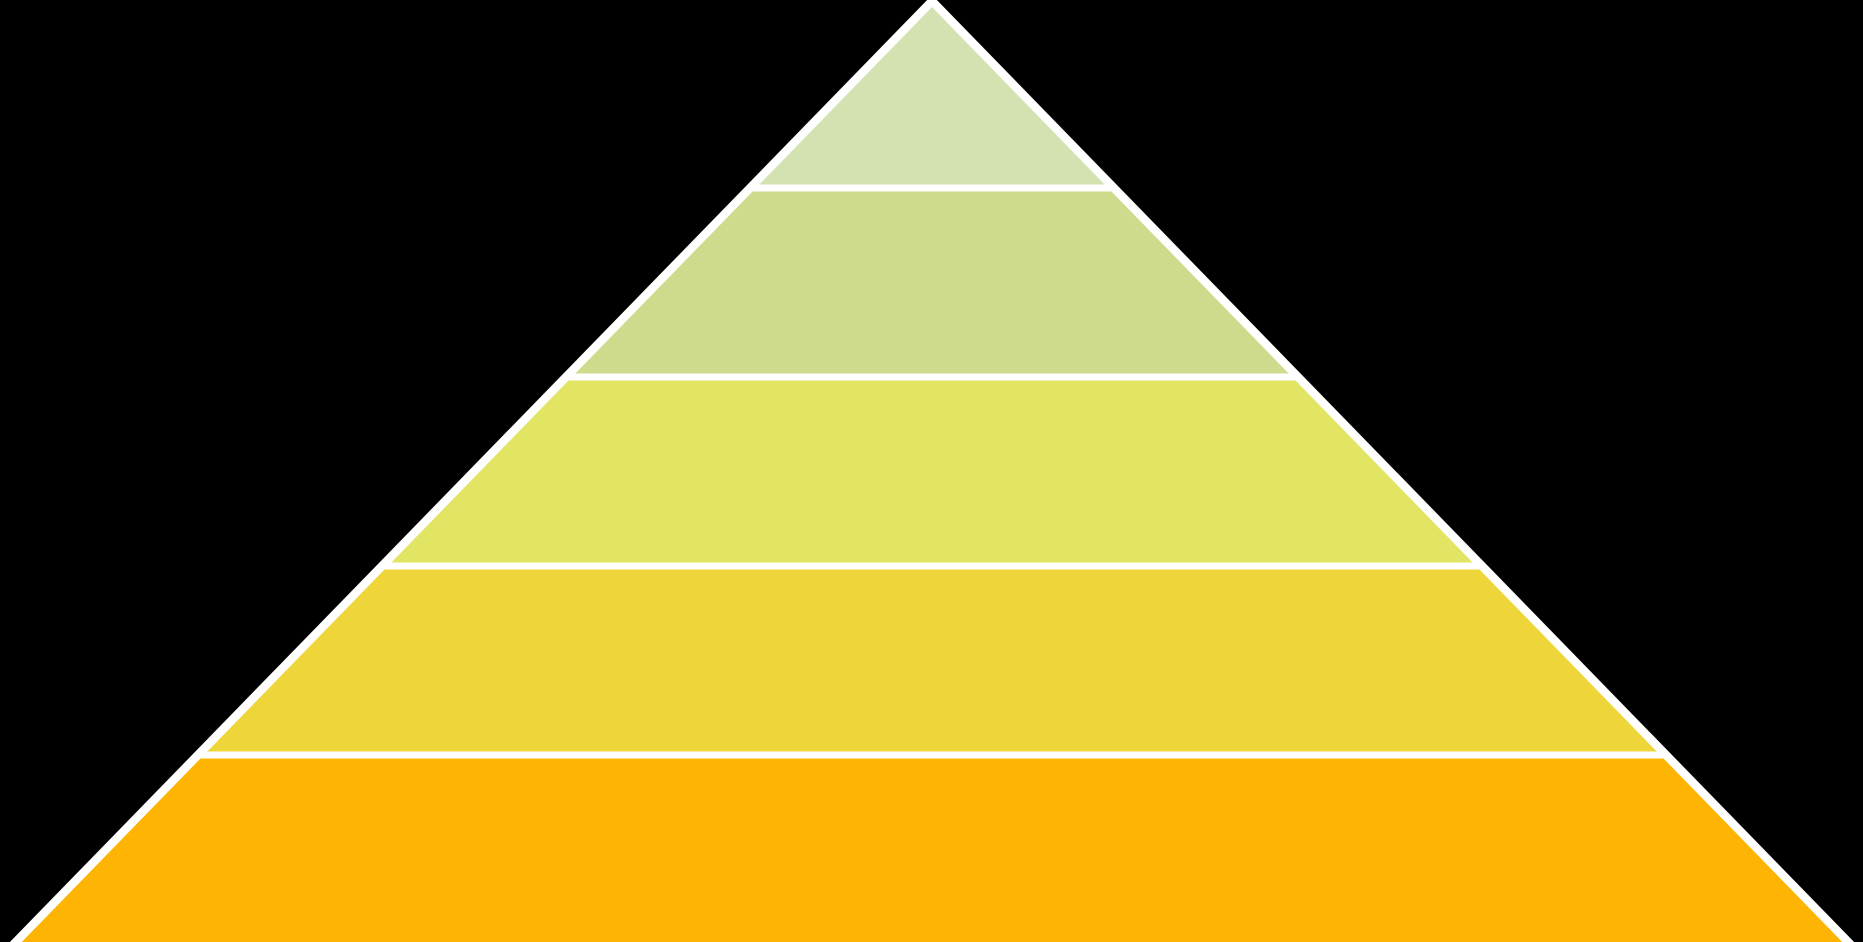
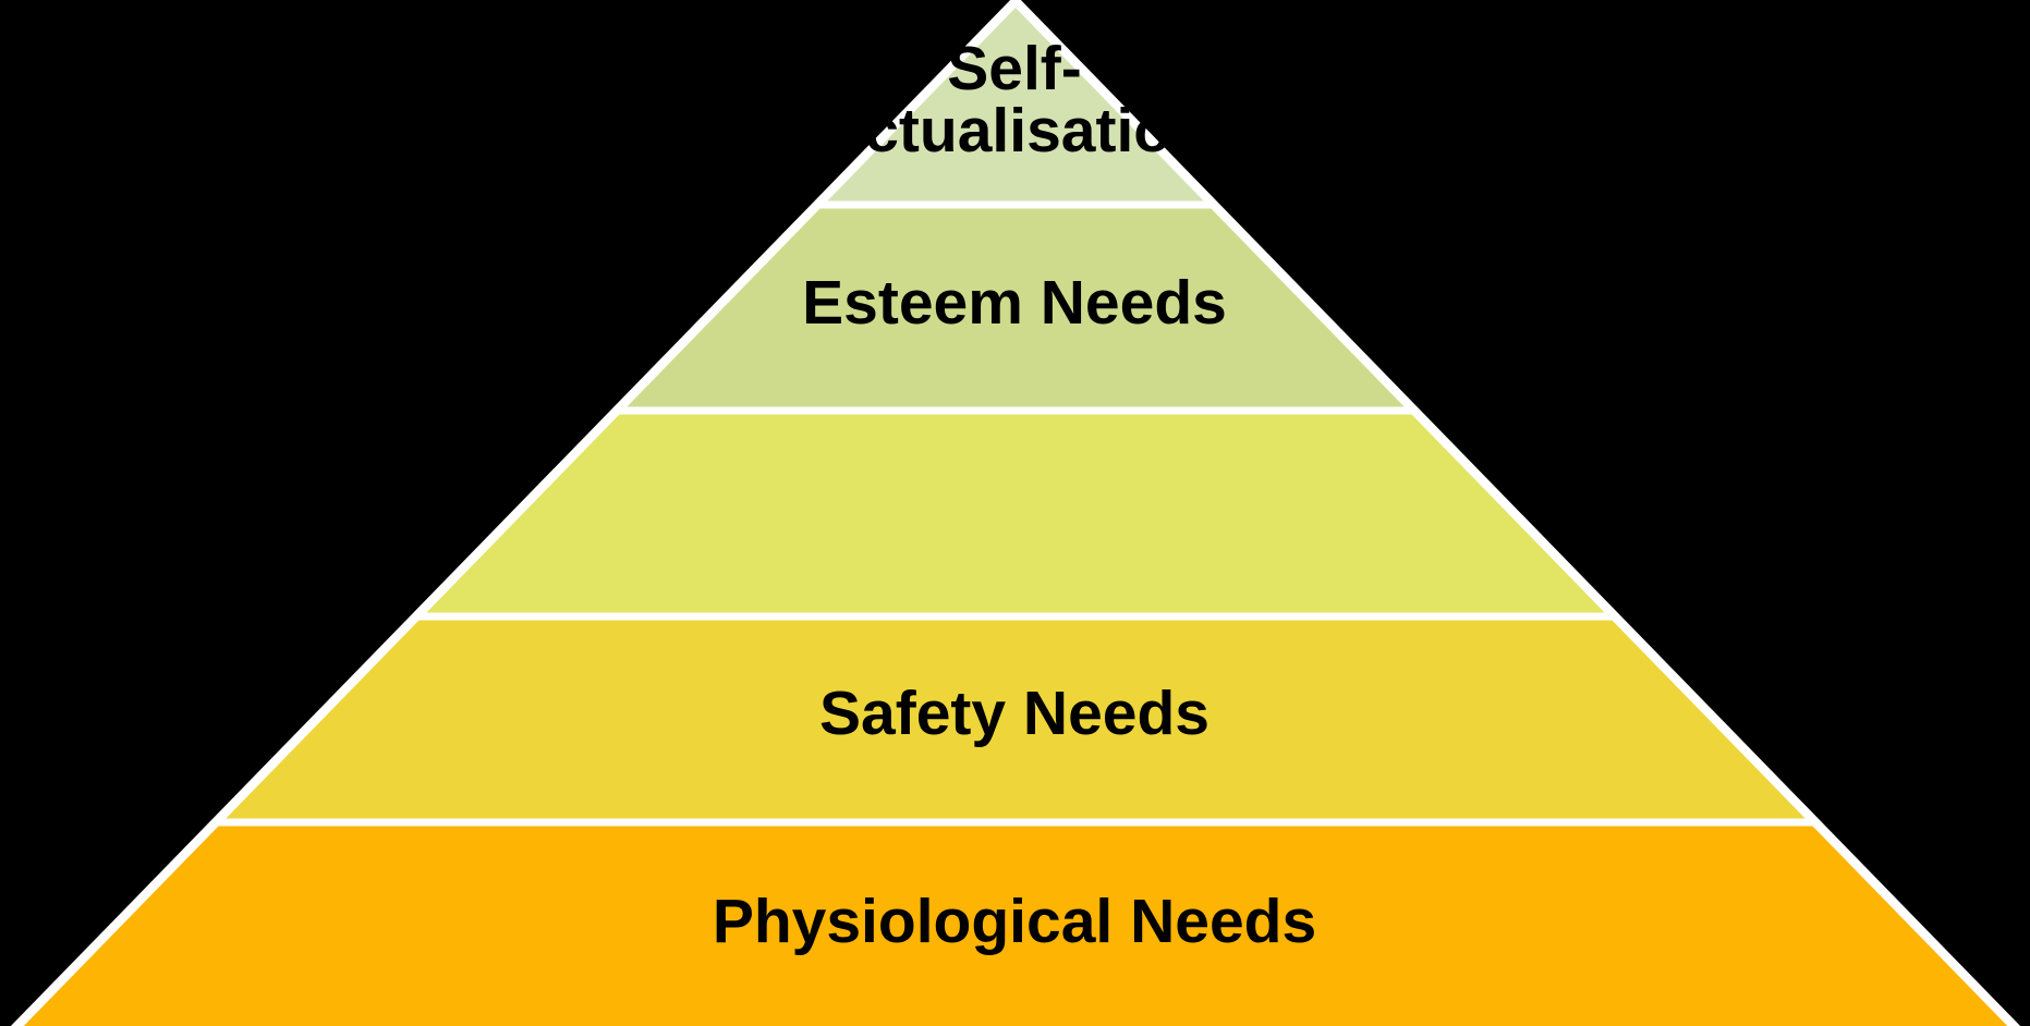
+ Self-
+ Actualisation
+ Esteem Needs
+ Safety Needs
+ Physiological Needs
